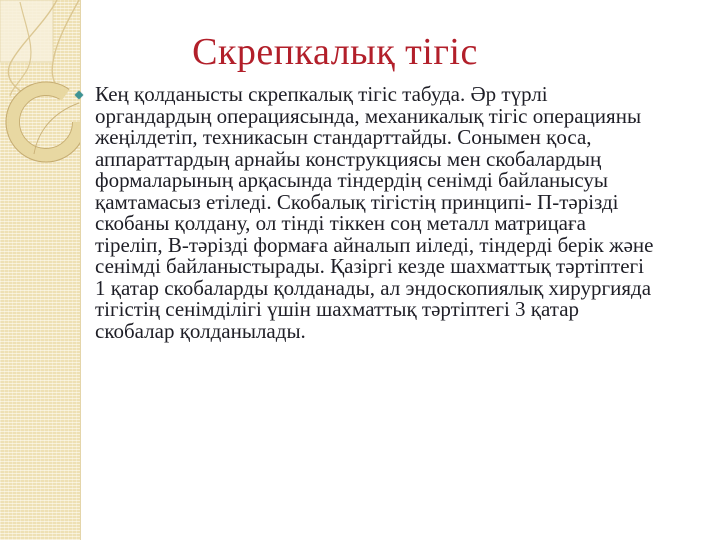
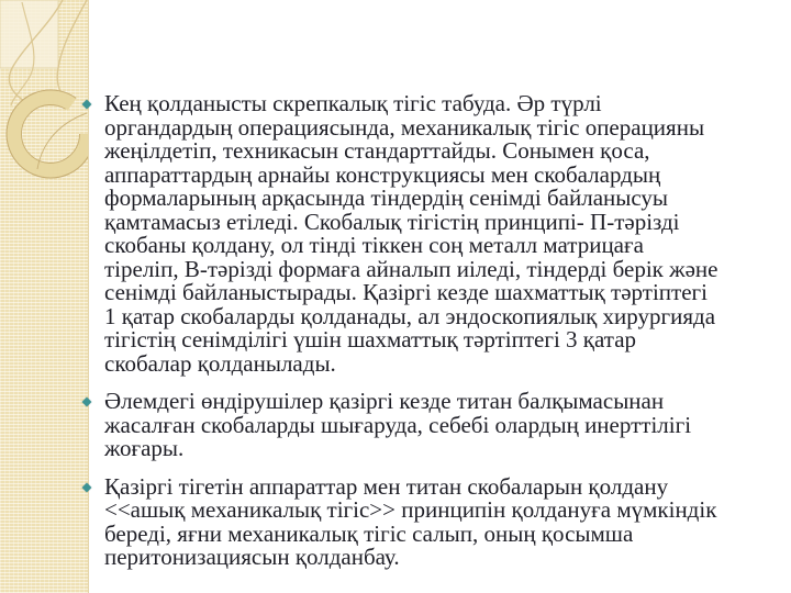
- Скрепкалық тігіс
  Кең қолданысты скрепкалық тігіс табуда. Әр түрлі органдардың операциясында, механикалық тігіс операцияны жеңілдетіп, техникасын стандарттайды. Сонымен қоса, аппараттардың арнайы конструкциясы мен скобалардың формаларының арқасында тіндердің сенімді байланысуы қамтамасыз етіледі. Скобалық тігістің принципі- П-тәрізді скобаны қолдану, ол тінді тіккен соң металл матрицаға тіреліп, В-тәрізді формаға айналып иіледі, тіндерді берік және сенімді байланыстырады. Қазіргі кезде шахматтық тәртіптегі 1 қатар скобаларды қолданады, ал эндоскопиялық хирургияда тігістің сенімділігі үшін шахматтық тәртіптегі 3 қатар скобалар қолданылады.
+ Әлемдегі өндірушілер қазіргі кезде титан балқымасынан жасалған скобаларды шығаруда, себебі олардың инерттілігі жоғары.
+ Қазіргі тігетін аппараттар мен титан скобаларын қолдану <<ашық механикалық тігіс>> принципін қолдануға мүмкіндік береді, яғни механикалық тігіс салып, оның қосымша перитонизациясын қолданбау.
